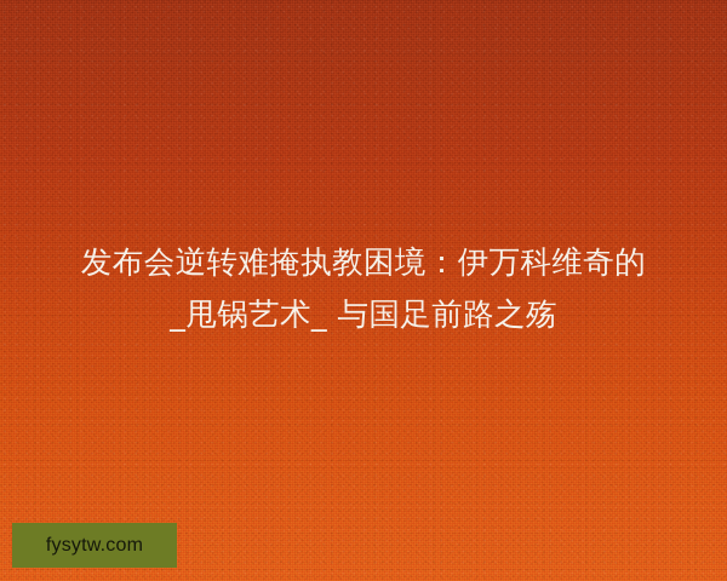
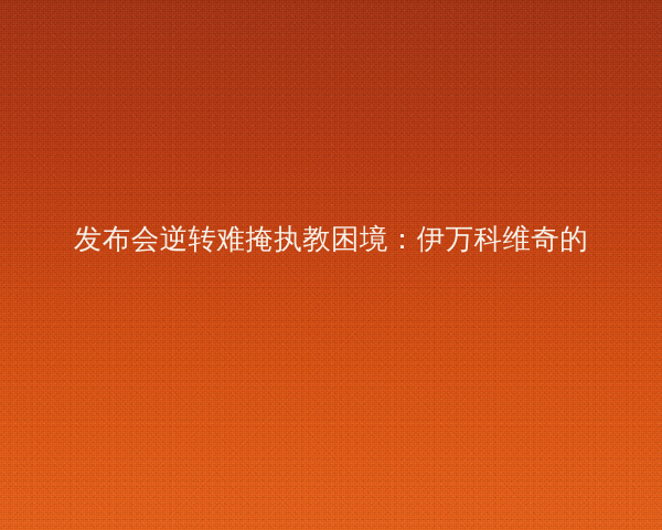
  发布会逆转难掩执教困境：伊万科维奇的
- _甩锅艺术_ 与国足前路之殇
- fysytw.com
